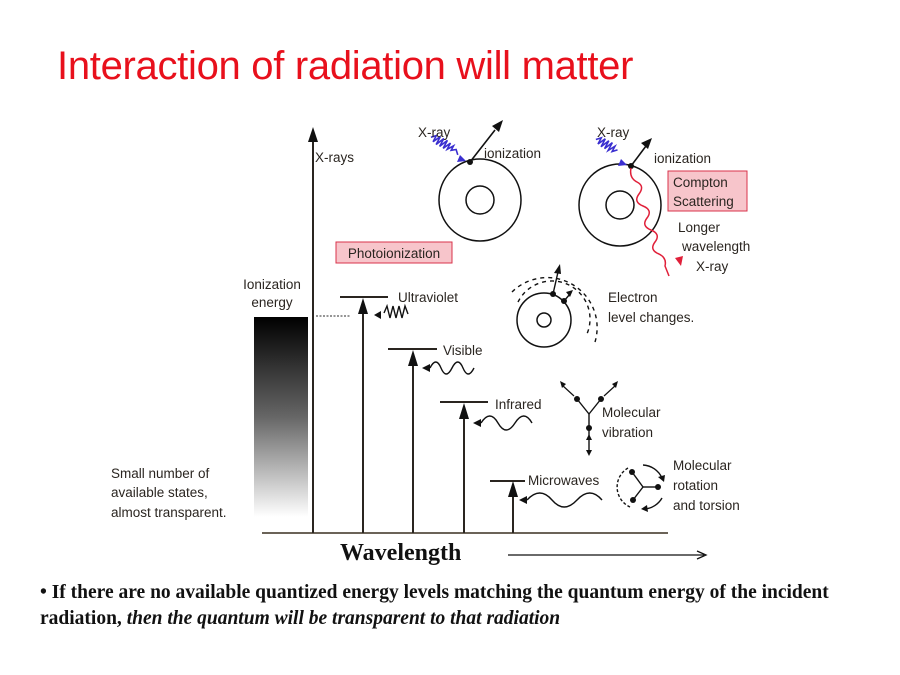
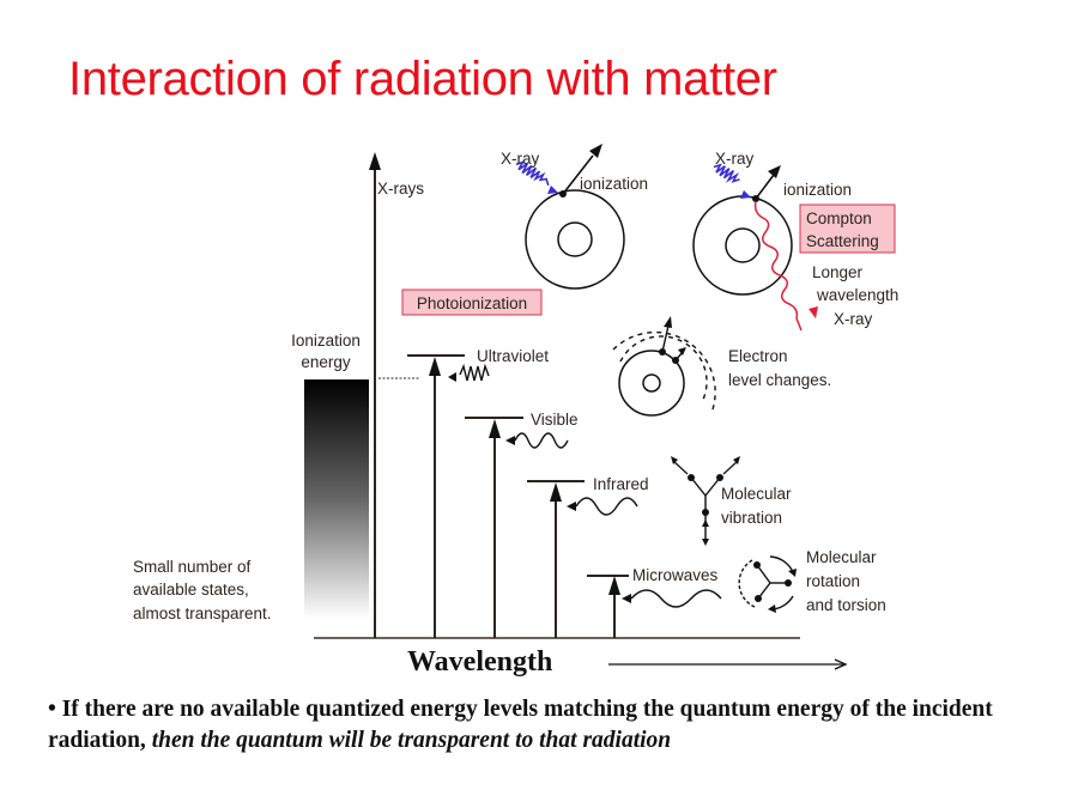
- Interaction of radiation will matter
+ Interaction of radiation with matter
  X-rays
  Ionization
  energy
  Small number of
  available states,
  almost transparent.
  Ultraviolet
  Visible
  Infrared
  Microwaves
  X-ray
  ionization
  Photoionization
  X-ray
  ionization
  Compton
  Scattering
  Longer
  wavelength
  X-ray
  Electron
  level changes.
  Molecular
  vibration
  Molecular
  rotation
  and torsion
  Wavelength
  • If there are no available quantized energy levels matching the quantum energy of the incident radiation, then the quantum will be transparent to that radiation
